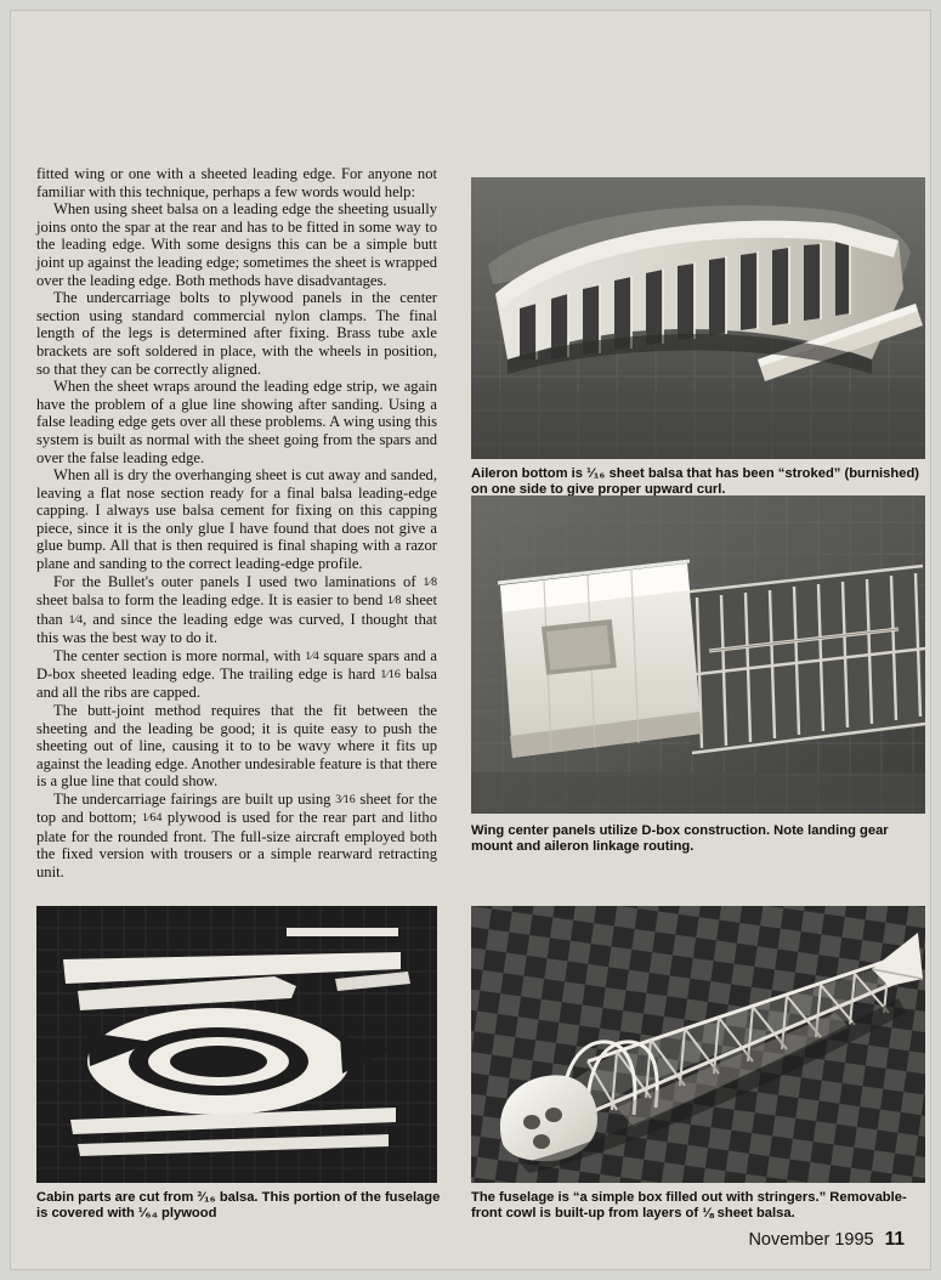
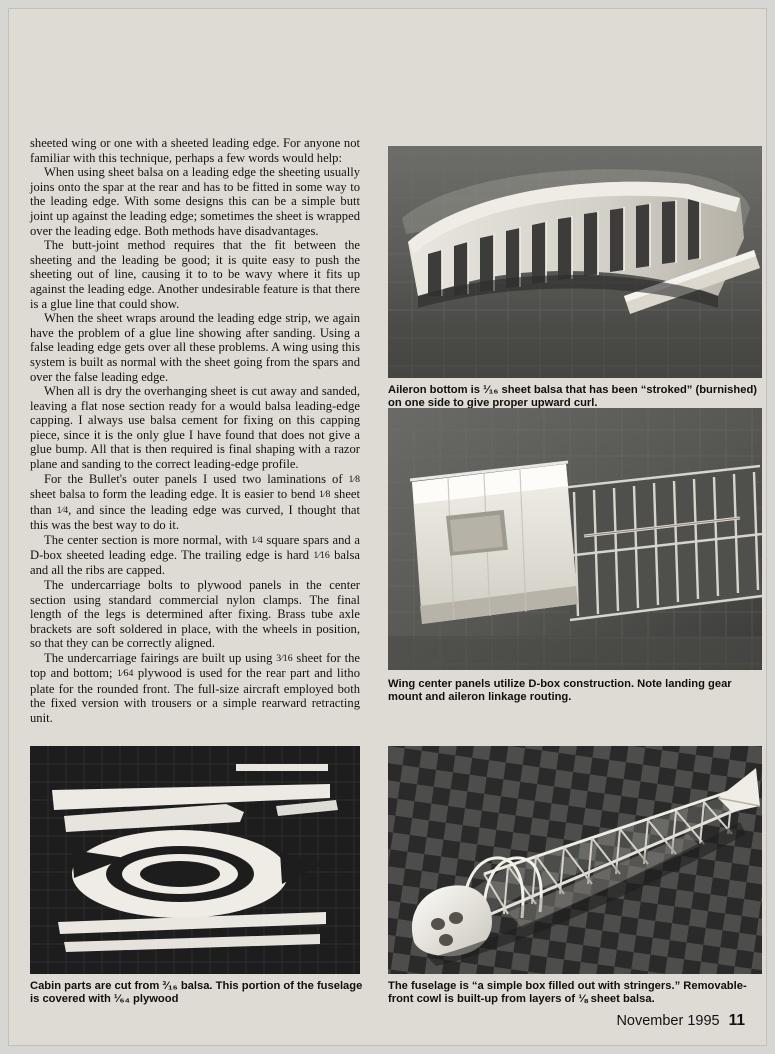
- fitted wing or one with a sheeted leading edge. For anyone not familiar with this technique, perhaps a few words would help:
+ sheeted wing or one with a sheeted leading edge. For anyone not familiar with this technique, perhaps a few words would help:
  When using sheet balsa on a leading edge the sheeting usually joins onto the spar at the rear and has to be fitted in some way to the leading edge. With some designs this can be a simple butt joint up against the leading edge; sometimes the sheet is wrapped over the leading edge. Both methods have disadvantages.
- The undercarriage bolts to plywood panels in the center section using standard commercial nylon clamps. The final length of the legs is determined after fixing. Brass tube axle brackets are soft soldered in place, with the wheels in position, so that they can be correctly aligned.
+ The butt-joint method requires that the fit between the sheeting and the leading be good; it is quite easy to push the sheeting out of line, causing it to to be wavy where it fits up against the leading edge. Another undesirable feature is that there is a glue line that could show.
  When the sheet wraps around the leading edge strip, we again have the problem of a glue line showing after sanding. Using a false leading edge gets over all these problems. A wing using this system is built as normal with the sheet going from the spars and over the false leading edge.
- When all is dry the overhanging sheet is cut away and sanded, leaving a flat nose section ready for a final balsa leading-edge capping. I always use balsa cement for fixing on this capping piece, since it is the only glue I have found that does not give a glue bump. All that is then required is final shaping with a razor plane and sanding to the correct leading-edge profile.
+ When all is dry the overhanging sheet is cut away and sanded, leaving a flat nose section ready for a would balsa leading-edge capping. I always use balsa cement for fixing on this capping piece, since it is the only glue I have found that does not give a glue bump. All that is then required is final shaping with a razor plane and sanding to the correct leading-edge profile.
  For the Bullet's outer panels I used two laminations of 1⁄8 sheet balsa to form the leading edge. It is easier to bend 1⁄8 sheet than 1⁄4, and since the leading edge was curved, I thought that this was the best way to do it.
  The center section is more normal, with 1⁄4 square spars and a D-box sheeted leading edge. The trailing edge is hard 1⁄16 balsa and all the ribs are capped.
- The butt-joint method requires that the fit between the sheeting and the leading be good; it is quite easy to push the sheeting out of line, causing it to to be wavy where it fits up against the leading edge. Another undesirable feature is that there is a glue line that could show.
+ The undercarriage bolts to plywood panels in the center section using standard commercial nylon clamps. The final length of the legs is determined after fixing. Brass tube axle brackets are soft soldered in place, with the wheels in position, so that they can be correctly aligned.
  The undercarriage fairings are built up using 3⁄16 sheet for the top and bottom; 1⁄64 plywood is used for the rear part and litho plate for the rounded front. The full-size aircraft employed both the fixed version with trousers or a simple rearward retracting unit.
  Aileron bottom is ¹⁄₁₆ sheet balsa that has been “stroked” (burnished) on one side to give proper upward curl.
  Wing center panels utilize D-box construction. Note landing gear mount and aileron linkage routing.
  Cabin parts are cut from ³⁄₁₆ balsa. This portion of the fuselage is covered with ¹⁄₆₄ plywood
  The fuselage is “a simple box filled out with stringers.” Removable-front cowl is built-up from layers of ⅛ sheet balsa.
  November 1995 11
